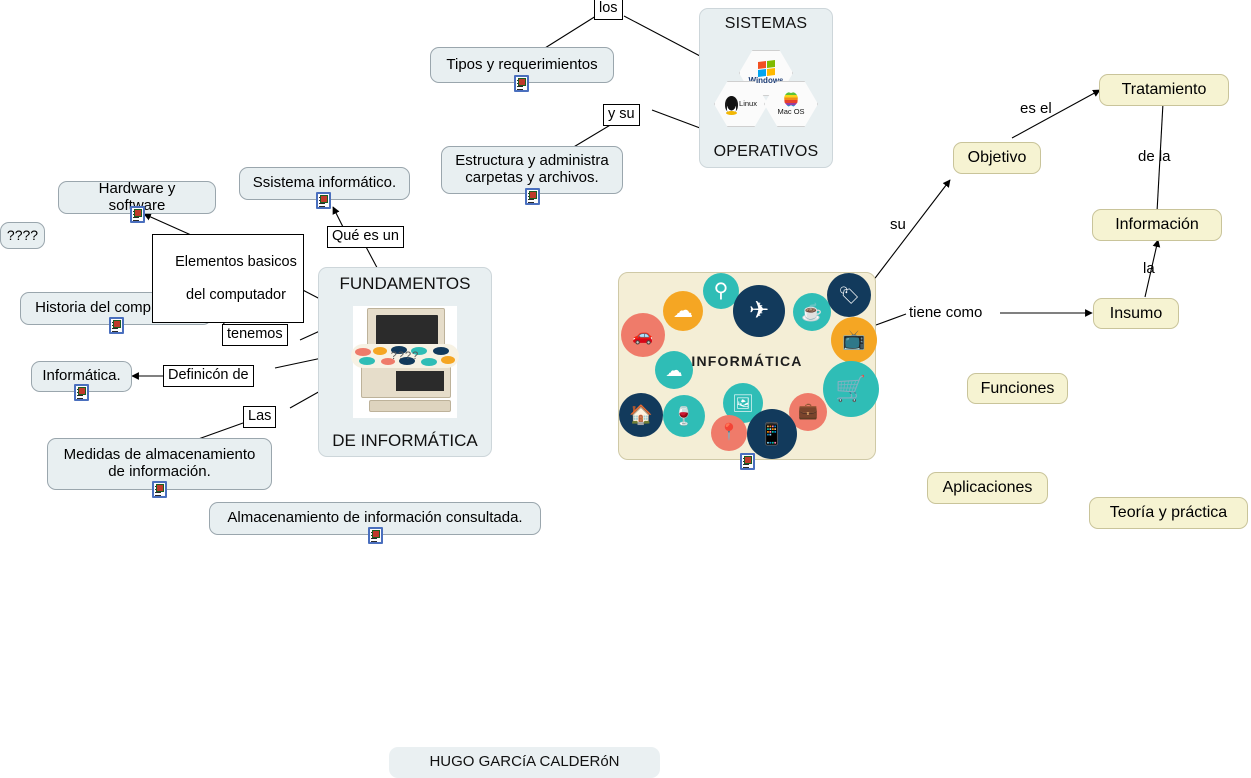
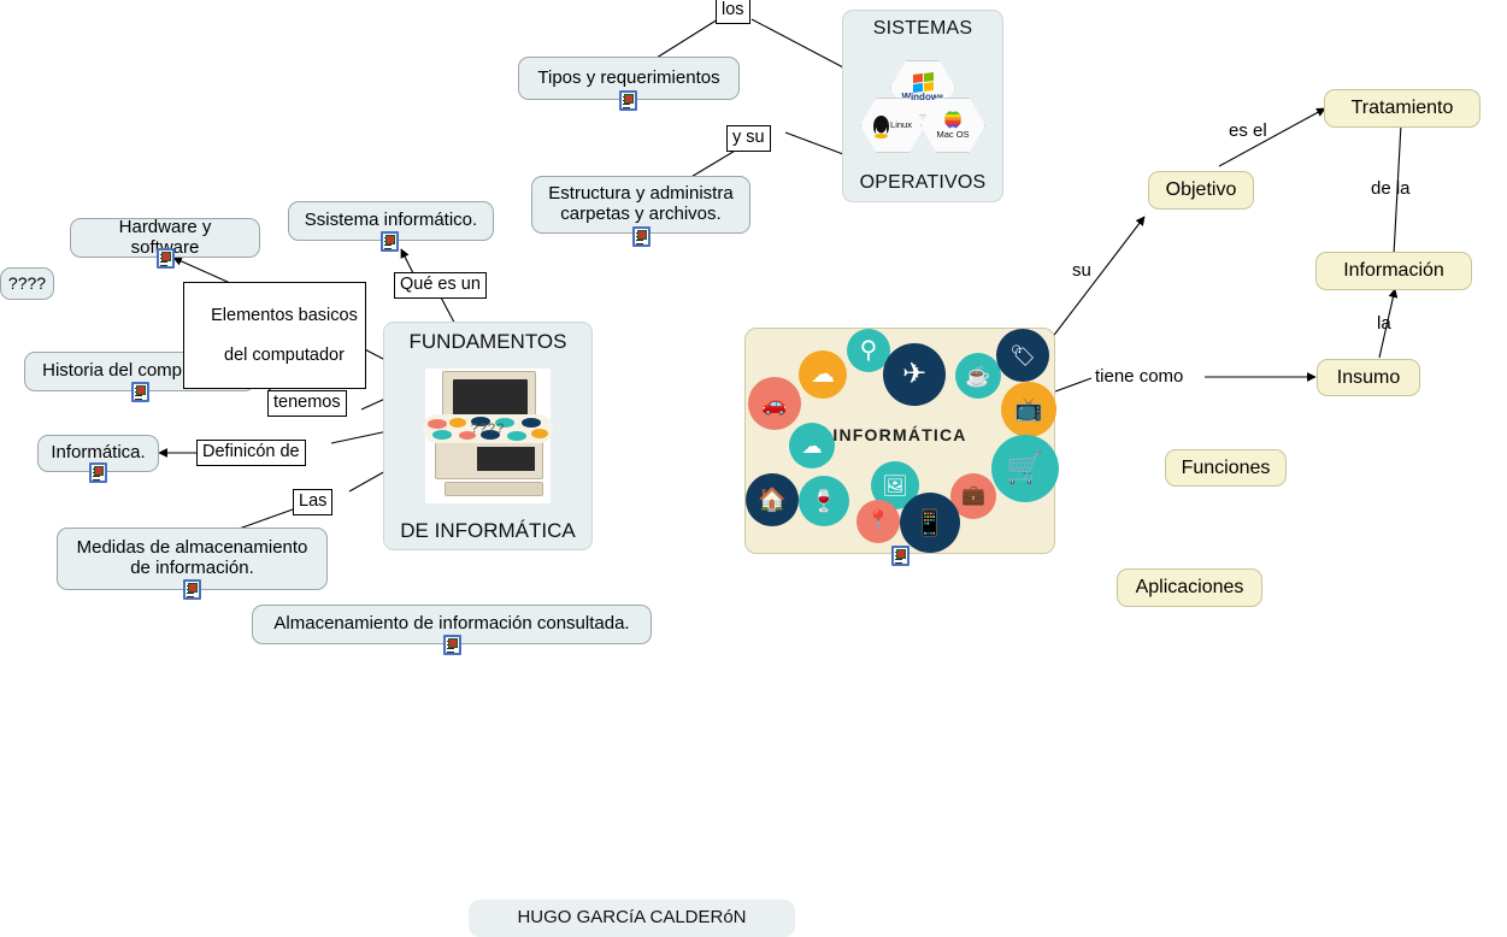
  los
  y su
  Qué es un
  Elementos basicos
  del computador
  tenemos
  Definicón de
  Las
  su
  es el
  de la
  la
  tiene como
  Tipos y requerimientos
  Estructura y administra
  carpetas y archivos.
  SISTEMAS
  Windows
  Linux
  Mac OS
  OPERATIVOS
  Hardware y software
  Ssistema informático.
  ????
  Informática.
  Medidas de almacenamiento
  de información.
  Almacenamiento de información consultada.
  FUNDAMENTOS
  ????
  DE INFORMÁTICA
  INFORMÁTICA
  🚗
  ☁
  ⚲
  ✈
  ☕
  🏷
  📺
  ☁
  🛒
  🏠
  🍷
  🖼
  💼
  📍
  📱
  Objetivo
  Tratamiento
  Información
  Insumo
  Funciones
  Aplicaciones
- Teoría y práctica
  HUGO GARCíA CALDERóN
